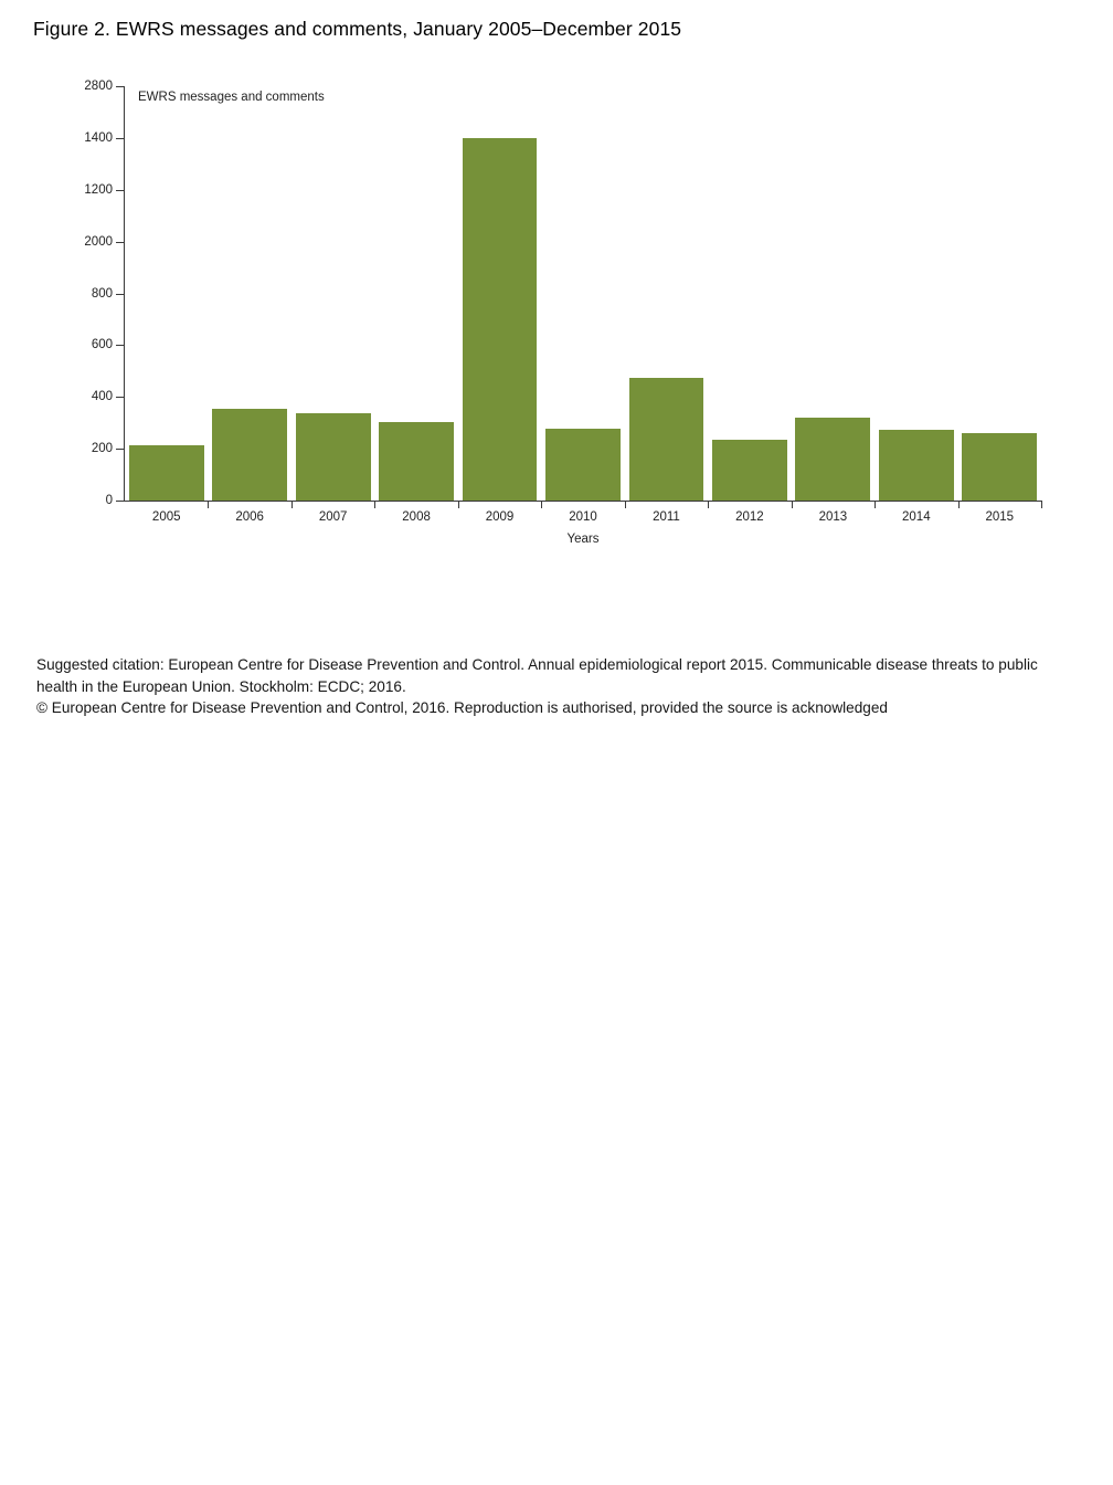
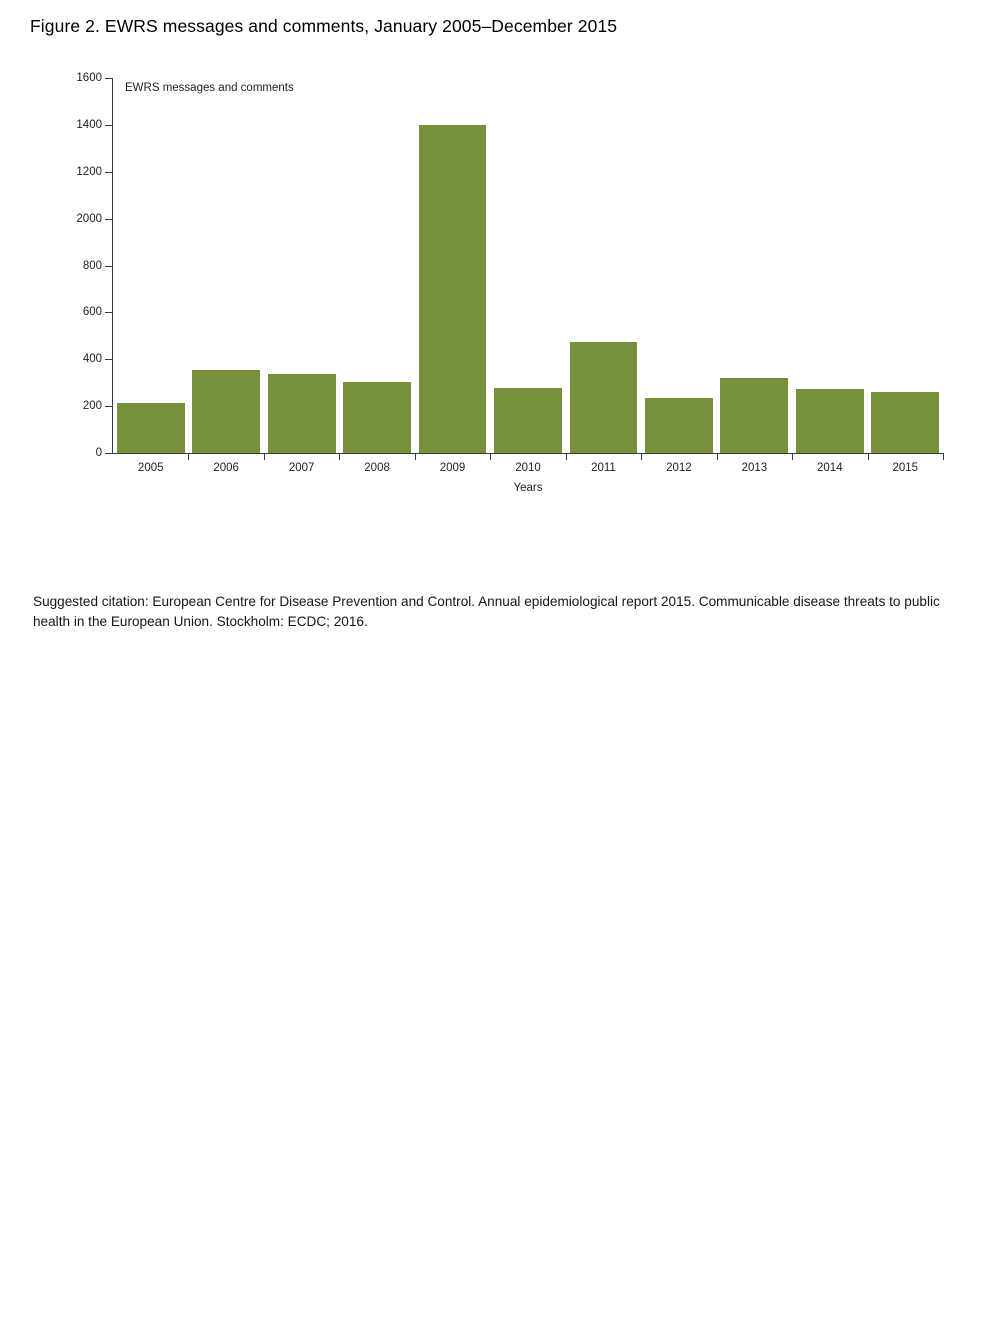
  Figure 2. EWRS messages and comments, January 2005–December 2015
  EWRS messages and comments
  0
  200
  400
  600
  800
  2000
  1200
  1400
- 2800
+ 1600
  2005
  2006
  2007
  2008
  2009
  2010
  2011
  2012
  2013
  2014
  2015
  Years
  Suggested citation: European Centre for Disease Prevention and Control. Annual epidemiological report 2015. Communicable disease threats to public health in the European Union. Stockholm: ECDC; 2016.
- © European Centre for Disease Prevention and Control, 2016. Reproduction is authorised, provided the source is acknowledged
